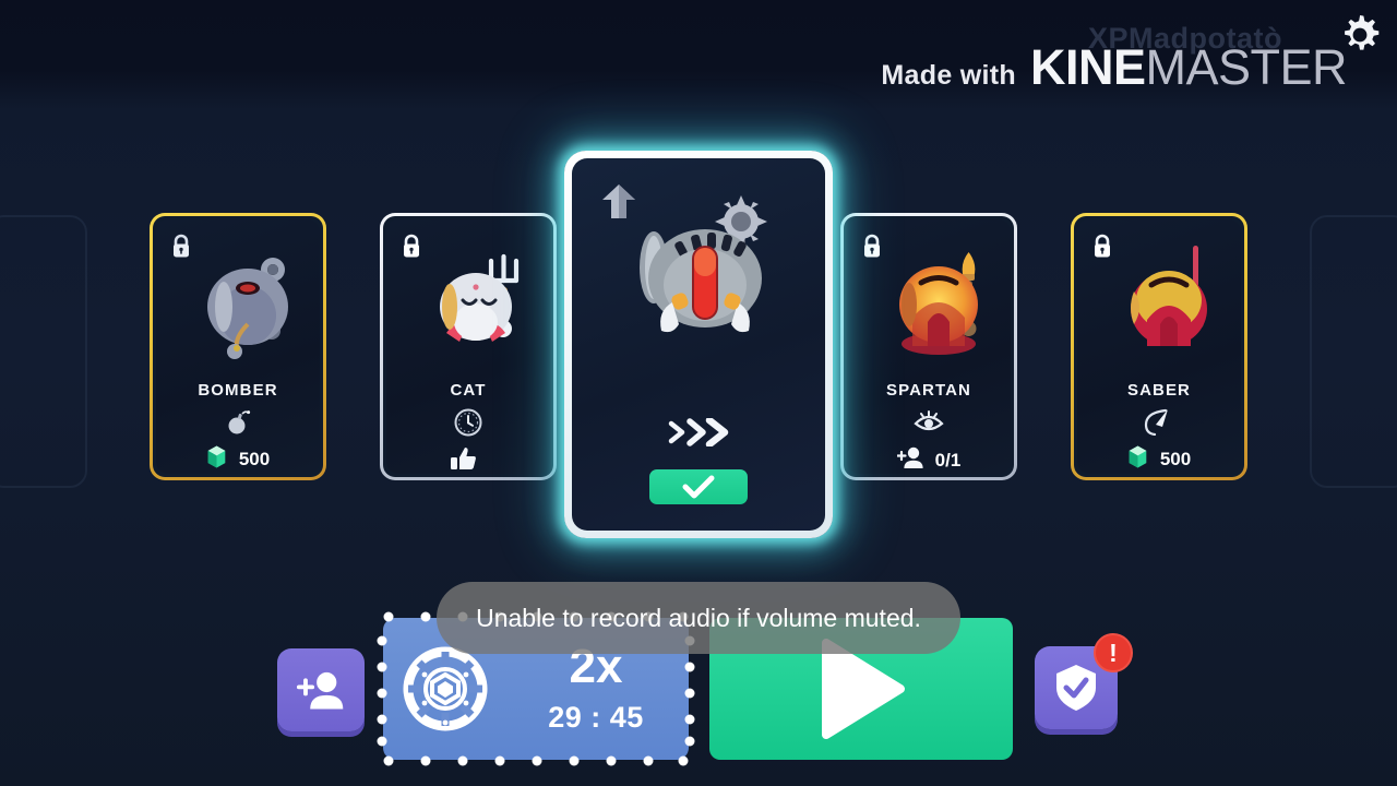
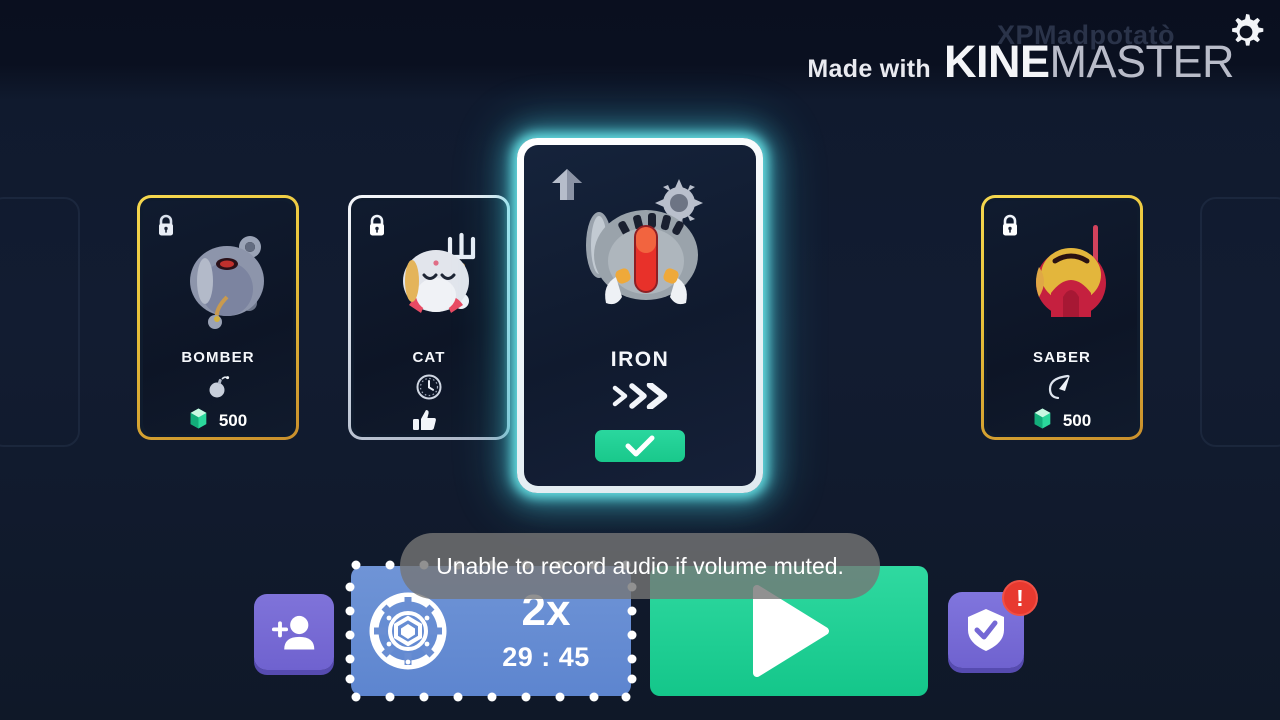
  XPMadpotatò
  Made with
  KINE
  MASTER
  BOMBER
  500
  CAT
- SPARTAN
- 0/1
  SABER
  500
+ IRON
  2x
  29 : 45
  !
  Unable to record audio if volume muted.
